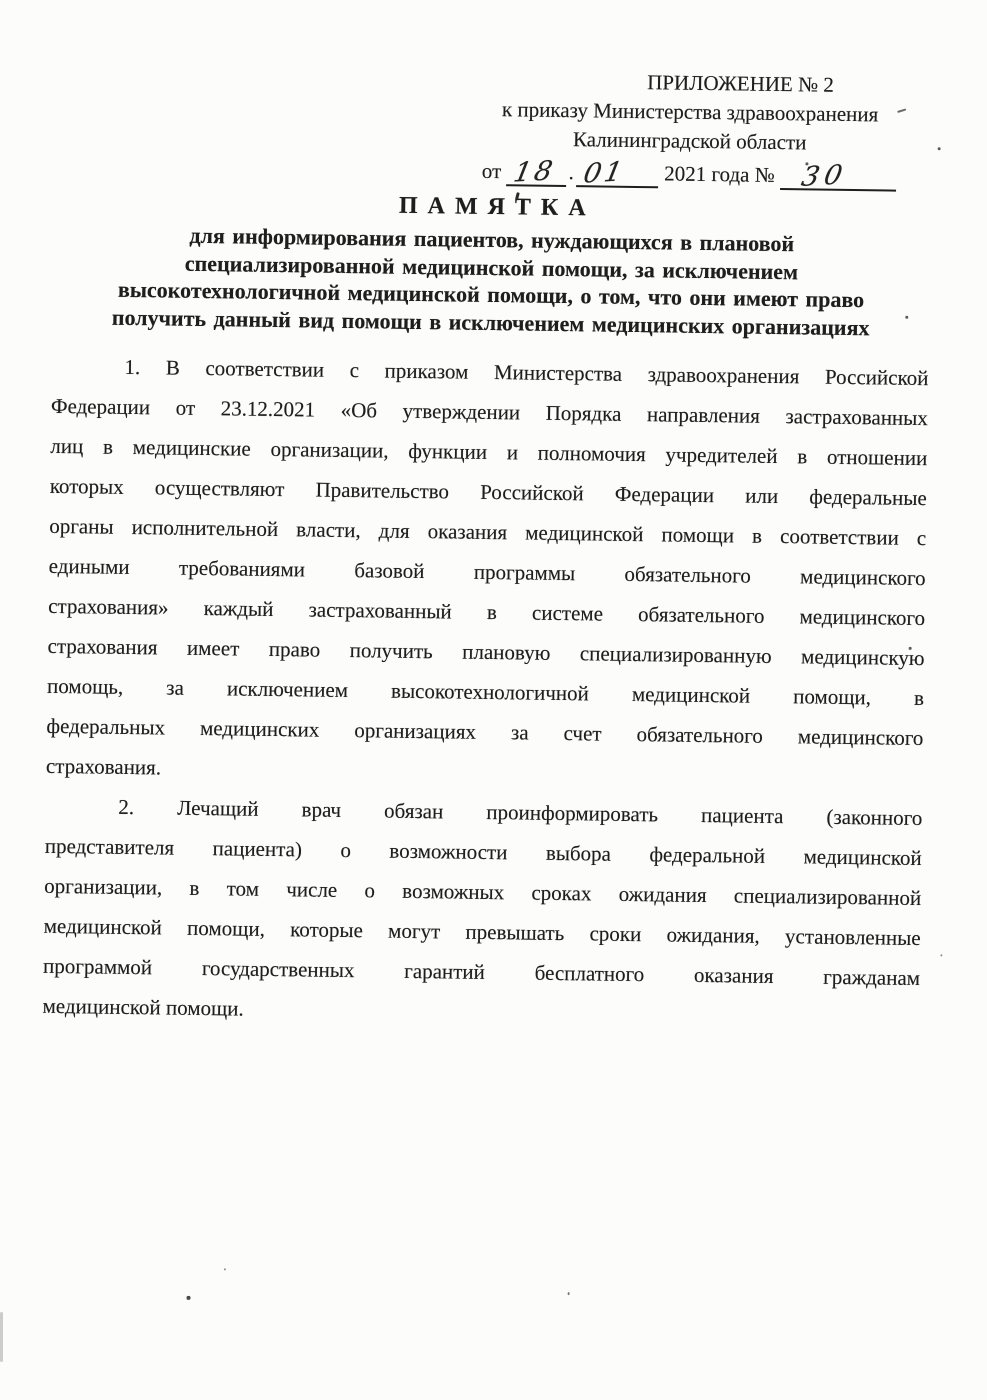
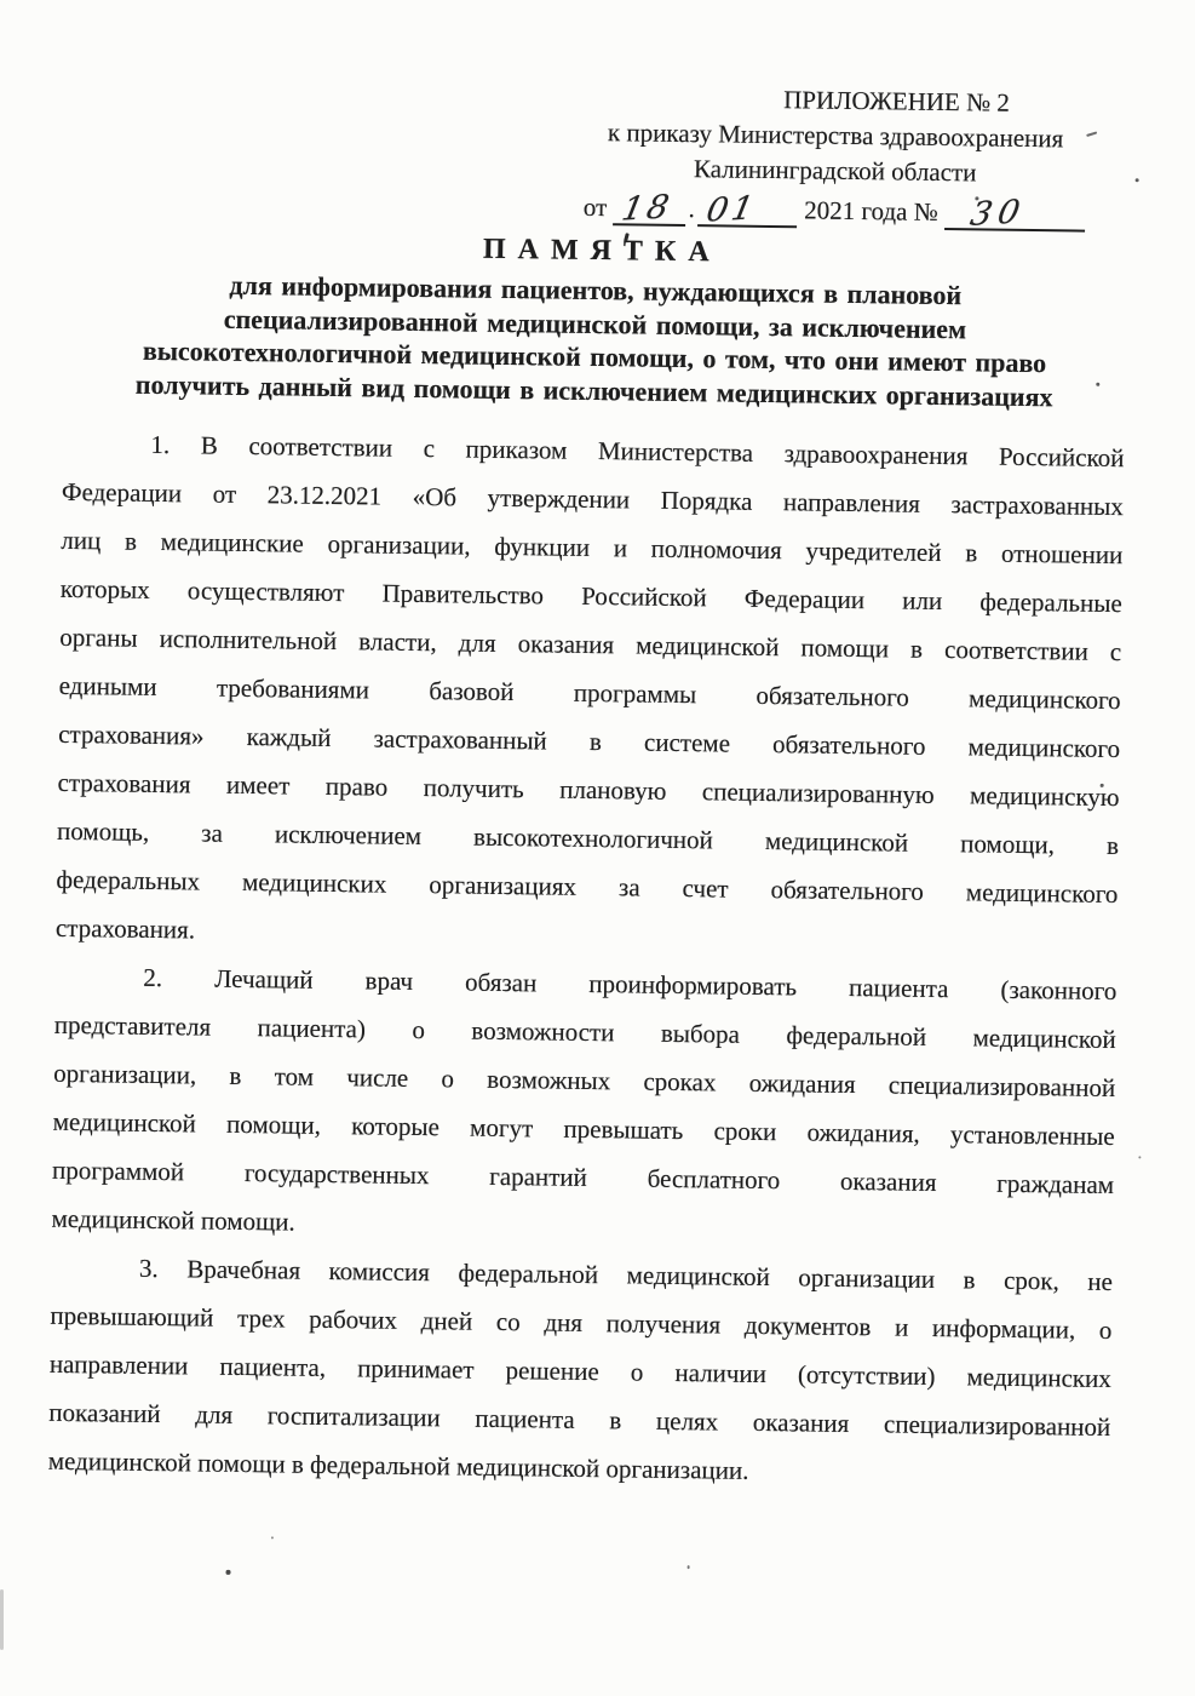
  ПРИЛОЖЕНИЕ № 2
  к приказу Министерства здравоохранения
  Калининградской области
  от
  .
  2021 года №
  ПАМЯТКА
  для информирования пациентов, нуждающихся в плановой
  специализированной медицинской помощи, за исключением
  высокотехнологичной медицинской помощи, о том, что они имеют право
  получить данный вид помощи в исключением медицинских организациях
  1. В соответствии с приказом Министерства здравоохранения Российской
  Федерации от 23.12.2021 «Об утверждении Порядка направления застрахованных
  лиц в медицинские организации, функции и полномочия учредителей в отношении
  которых осуществляют Правительство Российской Федерации или федеральные
  органы исполнительной власти, для оказания медицинской помощи в соответствии с
  едиными требованиями базовой программы обязательного медицинского
  страхования» каждый застрахованный в системе обязательного медицинского
  страхования имеет право получить плановую специализированную медицинскую
  помощь, за исключением высокотехнологичной медицинской помощи, в
  федеральных медицинских организациях за счет обязательного медицинского
  страхования.
  2. Лечащий врач обязан проинформировать пациента (законного
  представителя пациента) о возможности выбора федеральной медицинской
  организации, в том числе о возможных сроках ожидания специализированной
  медицинской помощи, которые могут превышать сроки ожидания, установленные
  программой государственных гарантий бесплатного оказания гражданам
  медицинской помощи.
+ 3. Врачебная комиссия федеральной медицинской организации в срок, не
+ превышающий трех рабочих дней со дня получения документов и информации, о
+ направлении пациента, принимает решение о наличии (отсутствии) медицинских
+ показаний для госпитализации пациента в целях оказания специализированной
+ медицинской помощи в федеральной медицинской организации.
